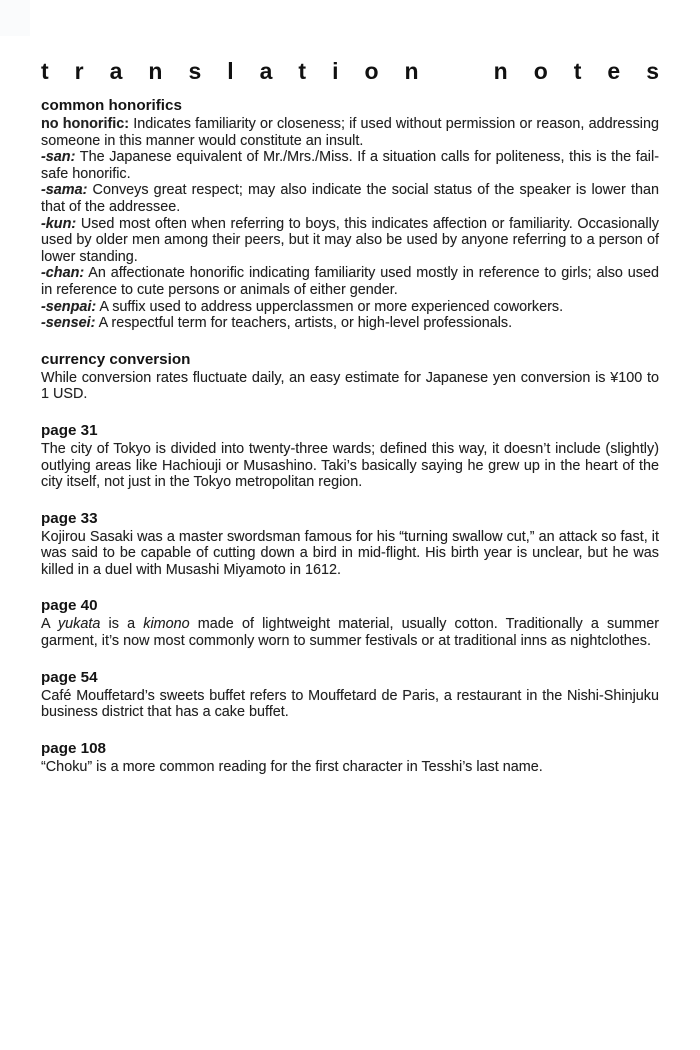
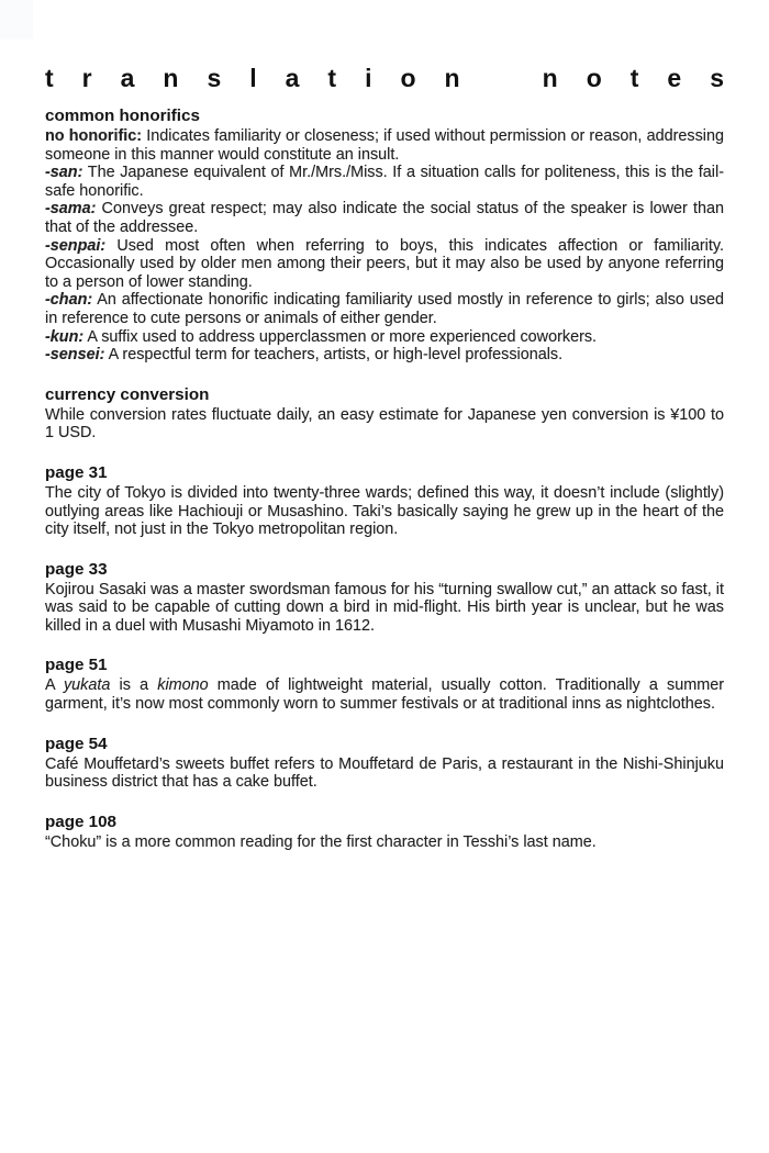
  translation
  notes
  common honorifics
  no honorific: Indicates familiarity or closeness; if used without permission or reason, addressing someone in this manner would constitute an insult.
  -san: The Japanese equivalent of Mr./Mrs./Miss. If a situation calls for politeness, this is the fail-safe honorific.
  -sama: Conveys great respect; may also indicate the social status of the speaker is lower than that of the addressee.
- -kun: Used most often when referring to boys, this indicates affection or familiarity. Occasionally used by older men among their peers, but it may also be used by anyone referring to a person of lower standing.
+ -senpai: Used most often when referring to boys, this indicates affection or familiarity. Occasionally used by older men among their peers, but it may also be used by anyone referring to a person of lower standing.
  -chan: An affectionate honorific indicating familiarity used mostly in reference to girls; also used in reference to cute persons or animals of either gender.
- -senpai: A suffix used to address upperclassmen or more experienced coworkers.
+ -kun: A suffix used to address upperclassmen or more experienced coworkers.
  -sensei: A respectful term for teachers, artists, or high-level professionals.
  currency conversion
  While conversion rates fluctuate daily, an easy estimate for Japanese yen conversion is ¥100 to 1 USD.
  page 31
  The city of Tokyo is divided into twenty-three wards; defined this way, it doesn’t include (slightly) outlying areas like Hachiouji or Musashino. Taki’s basically saying he grew up in the heart of the city itself, not just in the Tokyo metropolitan region.
  page 33
  Kojirou Sasaki was a master swordsman famous for his “turning swallow cut,” an attack so fast, it was said to be capable of cutting down a bird in mid-flight. His birth year is unclear, but he was killed in a duel with Musashi Miyamoto in 1612.
- page 40
+ page 51
  A yukata is a kimono made of lightweight material, usually cotton. Traditionally a summer garment, it’s now most commonly worn to summer festivals or at traditional inns as nightclothes.
  page 54
  Café Mouffetard’s sweets buffet refers to Mouffetard de Paris, a restaurant in the Nishi-Shinjuku business district that has a cake buffet.
  page 108
  “Choku” is a more common reading for the first character in Tesshi’s last name.
